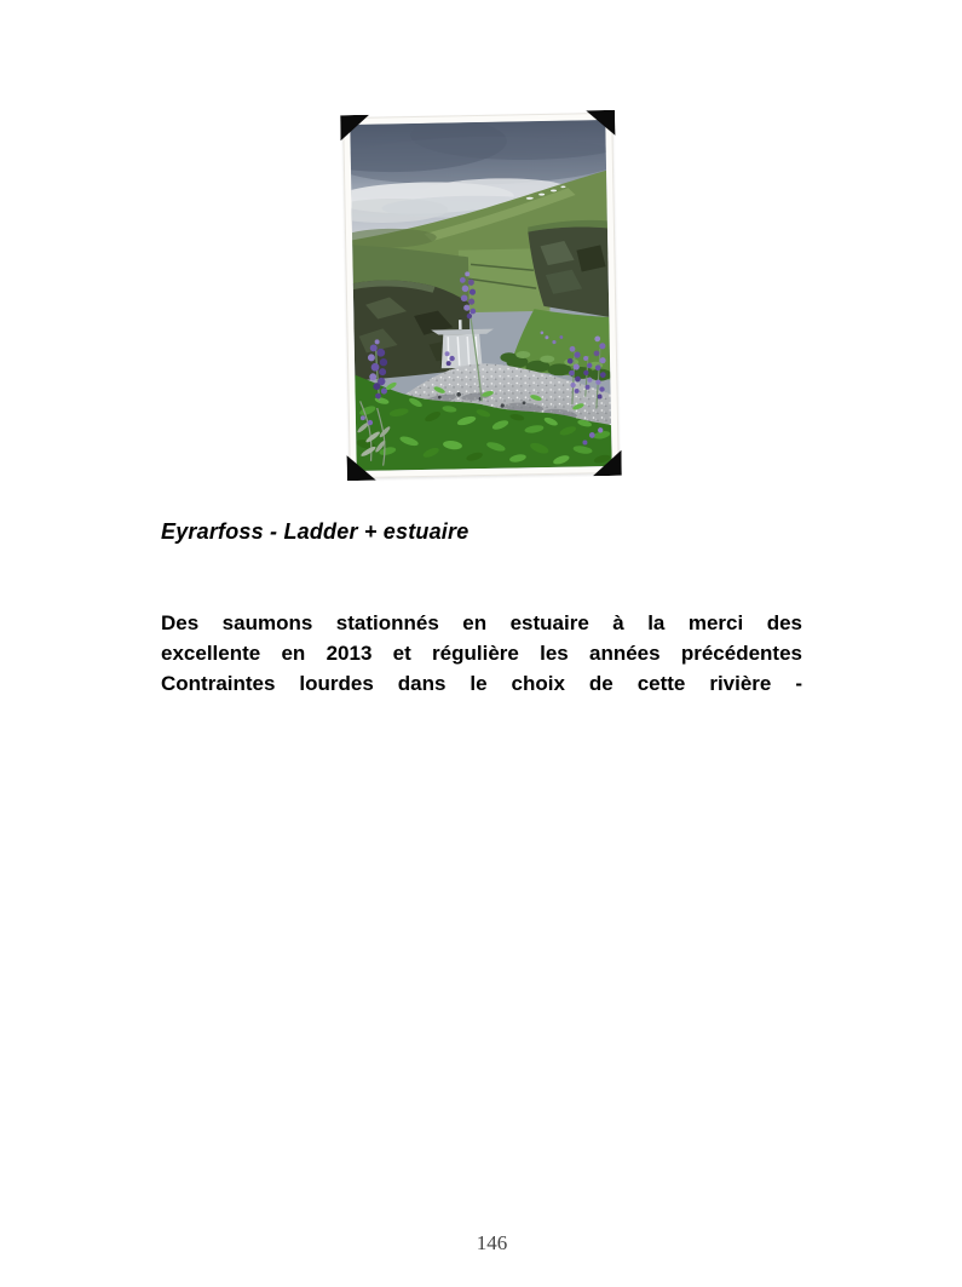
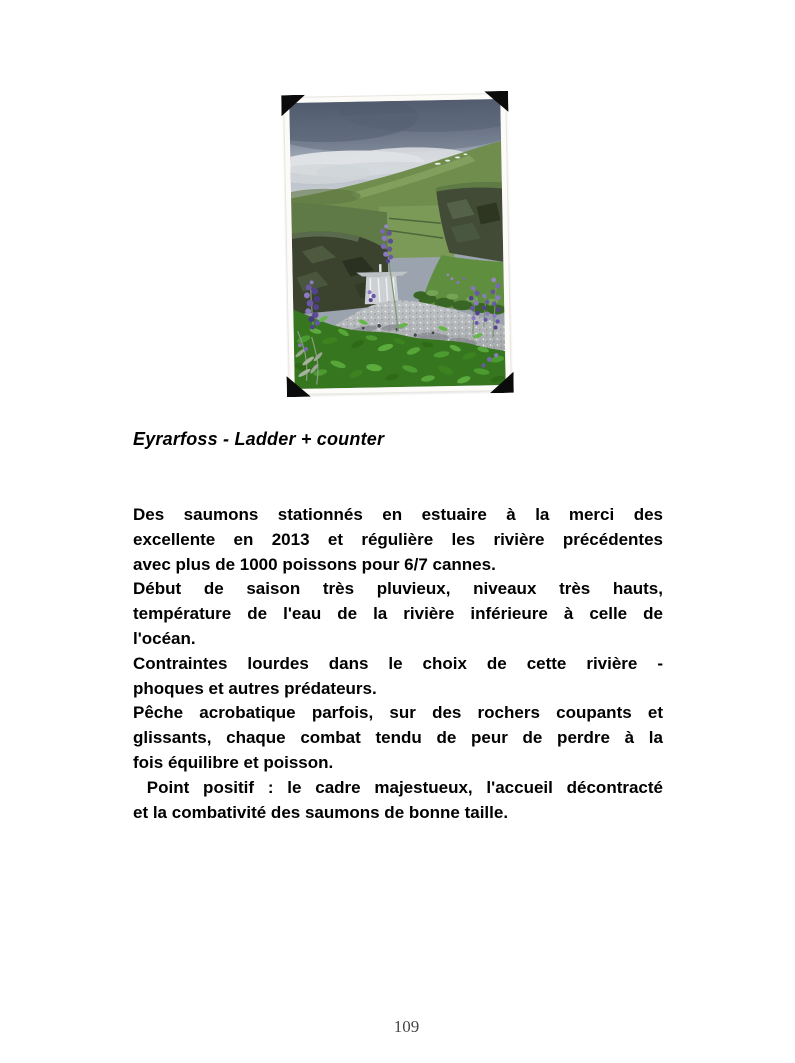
- Eyrarfoss - Ladder + estuaire
+ Eyrarfoss - Ladder + counter
  Des saumons stationnés en estuaire à la merci des
- excellente en 2013 et régulière les années précédentes
+ excellente en 2013 et régulière les rivière précédentes
+ avec plus de 1000 poissons pour 6/7 cannes.
+ Début de saison très pluvieux, niveaux très hauts,
+ température de l'eau de la rivière inférieure à celle de
+ l'océan.
  Contraintes lourdes dans le choix de cette rivière -
+ phoques et autres prédateurs.
+ Pêche acrobatique parfois, sur des rochers coupants et
+ glissants, chaque combat tendu de peur de perdre à la
+ fois équilibre et poisson.
+ Point positif : le cadre majestueux, l'accueil décontracté
+ et la combativité des saumons de bonne taille.
- 146
+ 109
